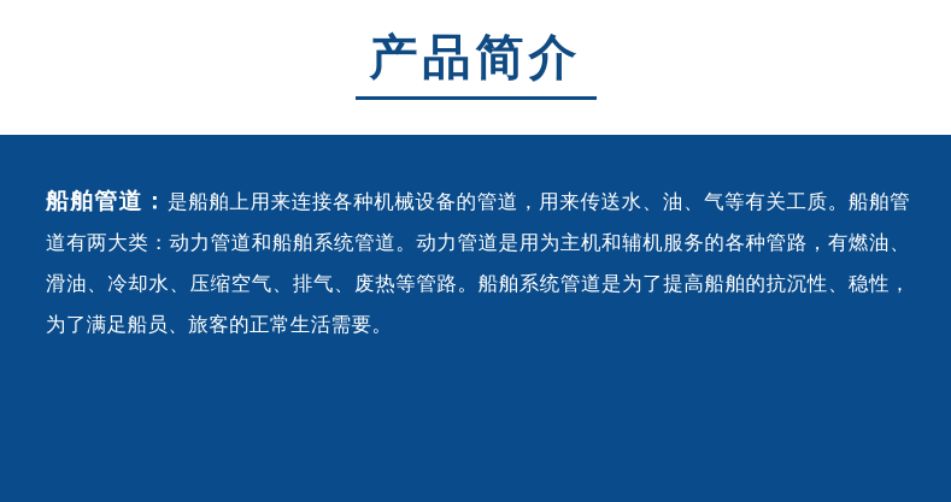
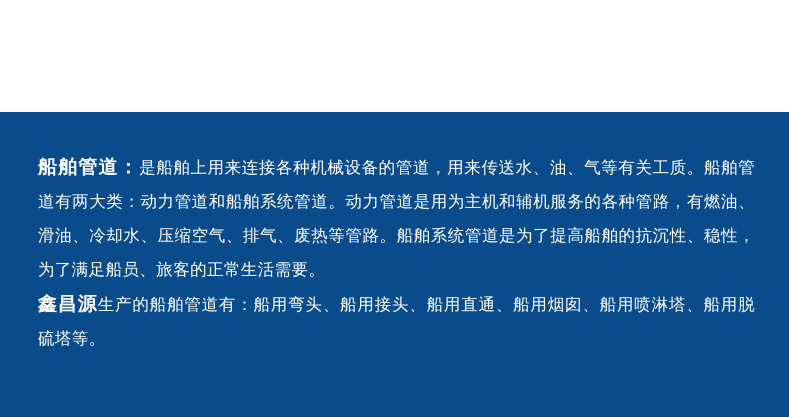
- 产品简介
  船舶管道：是船舶上用来连接各种机械设备的管道，用来传送水、油、气等有关工质。船舶管道有两大类：动力管道和船舶系统管道。动力管道是用为主机和辅机服务的各种管路，有燃油、滑油、冷却水、压缩空气、排气、废热等管路。船舶系统管道是为了提高船舶的抗沉性、稳性，为了满足船员、旅客的正常生活需要。
+ 鑫昌源生产的船舶管道有：船用弯头、船用接头、船用直通、船用烟囱、船用喷淋塔、船用脱硫塔等。
